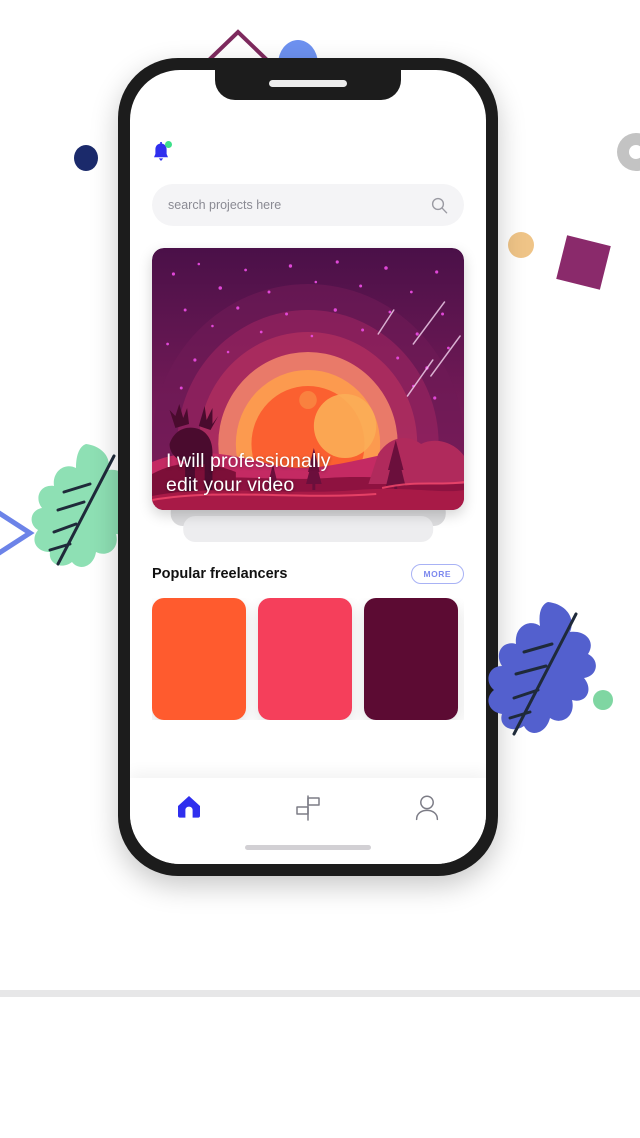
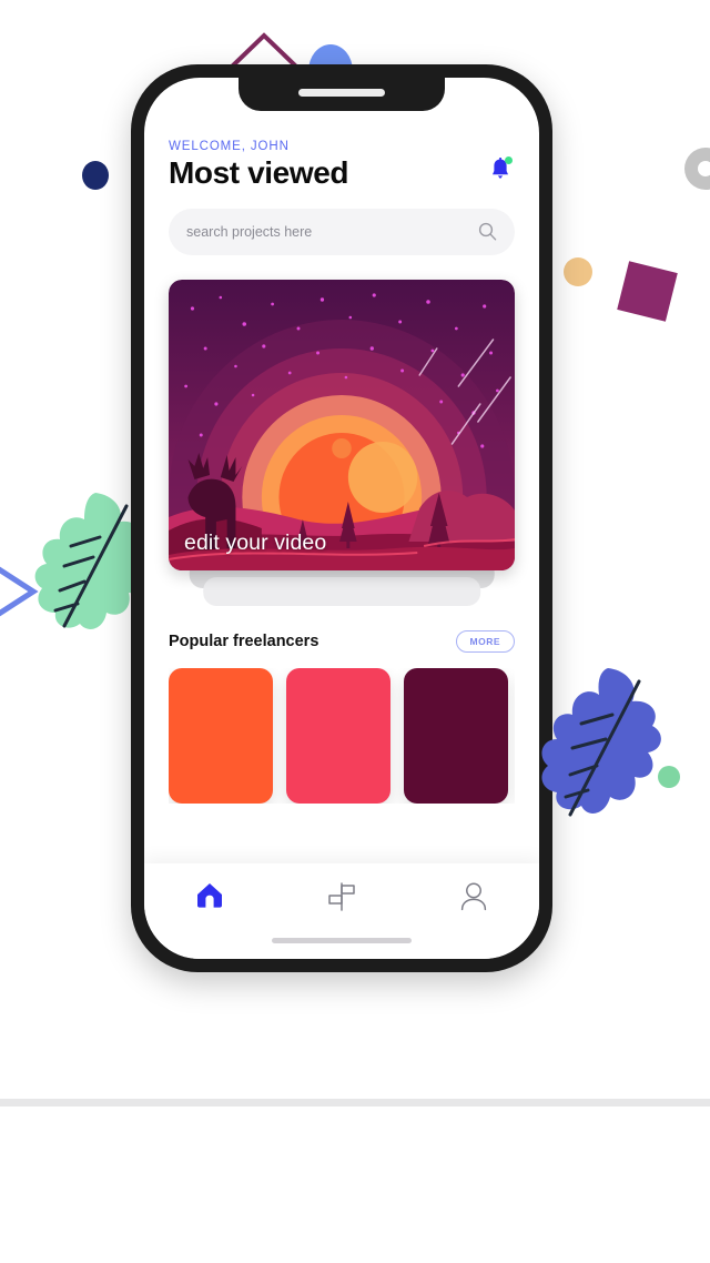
+ WELCOME, JOHN
+ Most viewed
  search projects here
- I will professionally
  edit your video
  Popular freelancers
  MORE
